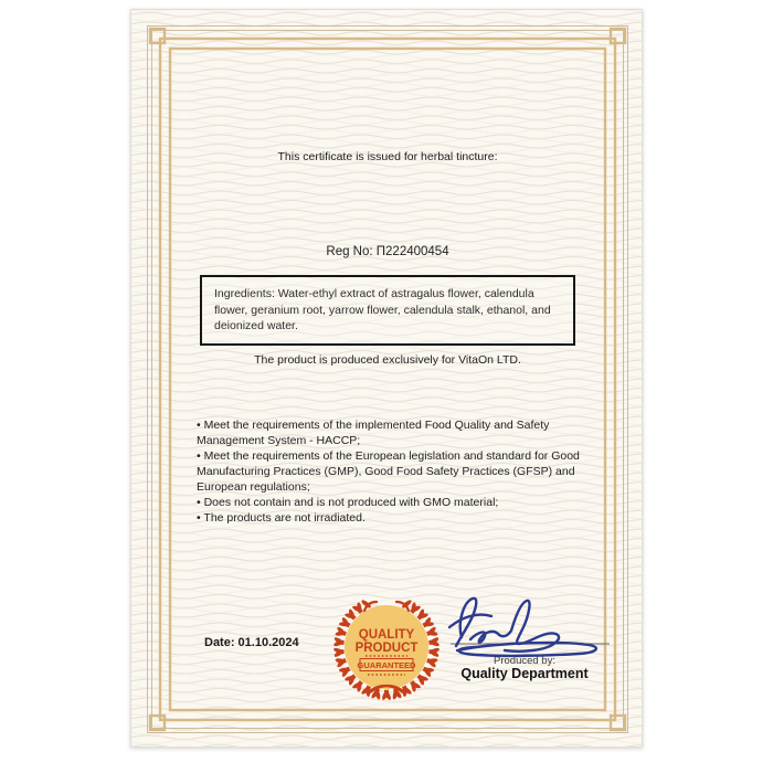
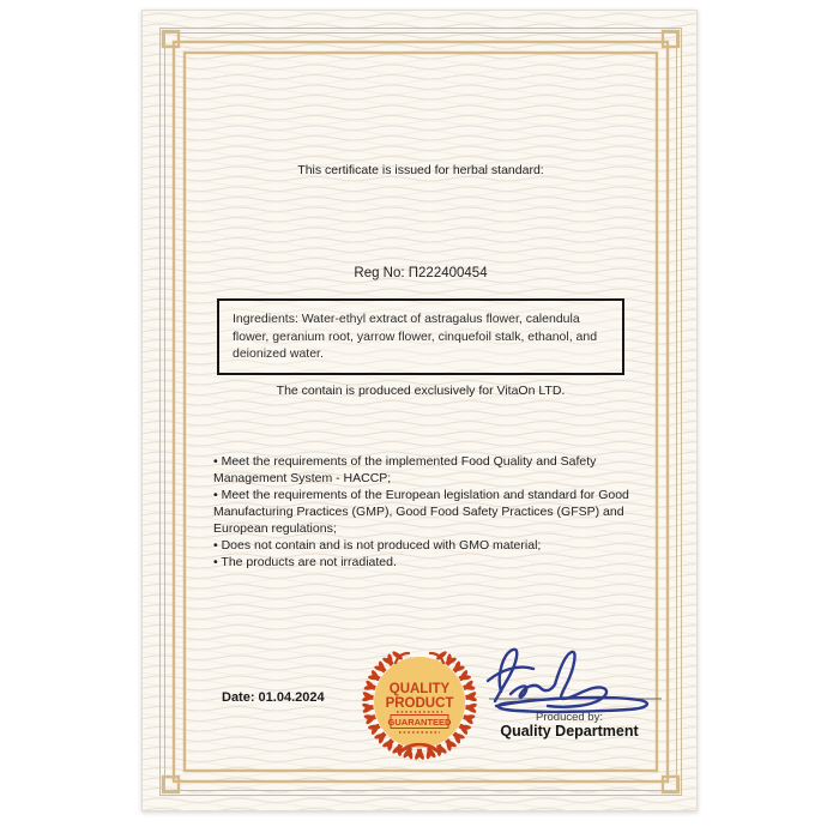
- This certificate is issued for herbal tincture:
+ This certificate is issued for herbal standard:
  Reg No: П222400454
- Ingredients: Water-ethyl extract of astragalus flower, calendula flower, geranium root, yarrow flower, calendula stalk, ethanol, and deionized water.
+ Ingredients: Water-ethyl extract of astragalus flower, calendula flower, geranium root, yarrow flower, cinquefoil stalk, ethanol, and deionized water.
- The product is produced exclusively for VitaOn LTD.
+ The contain is produced exclusively for VitaOn LTD.
  Meet the requirements of the implemented Food Quality and Safety Management System - HACCP;
  Meet the requirements of the European legislation and standard for Good Manufacturing Practices (GMP), Good Food Safety Practices (GFSP) and European regulations;
  Does not contain and is not produced with GMO material;
  The products are not irradiated.
- Date: 01.10.2024
+ Date: 01.04.2024
  QUALITY
  PRODUCT
  GUARANTEED
  Produced by:
  Quality Department
